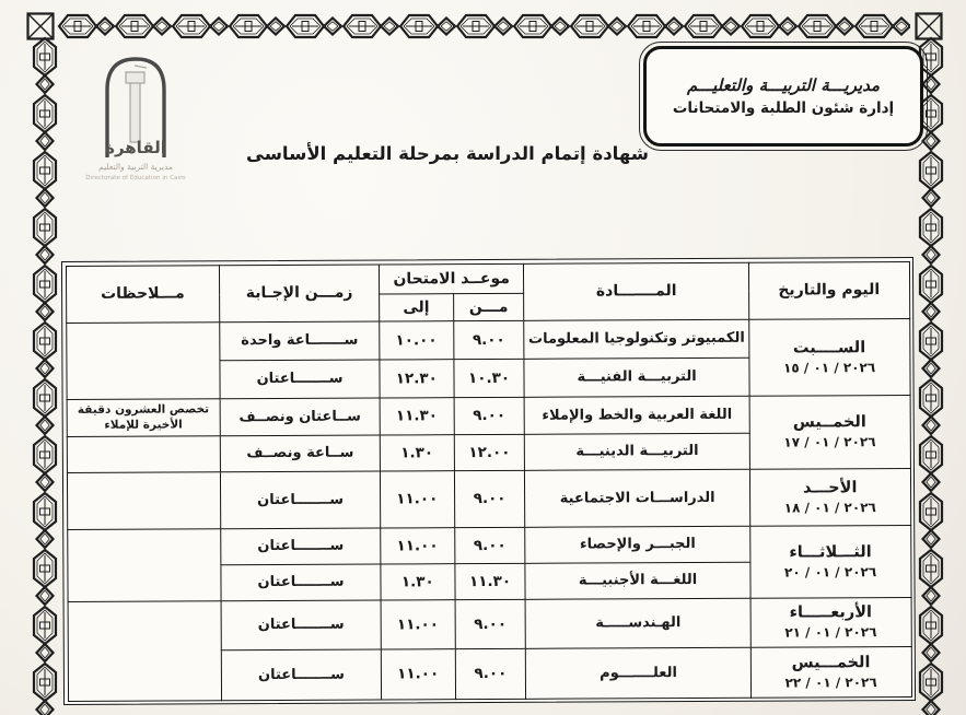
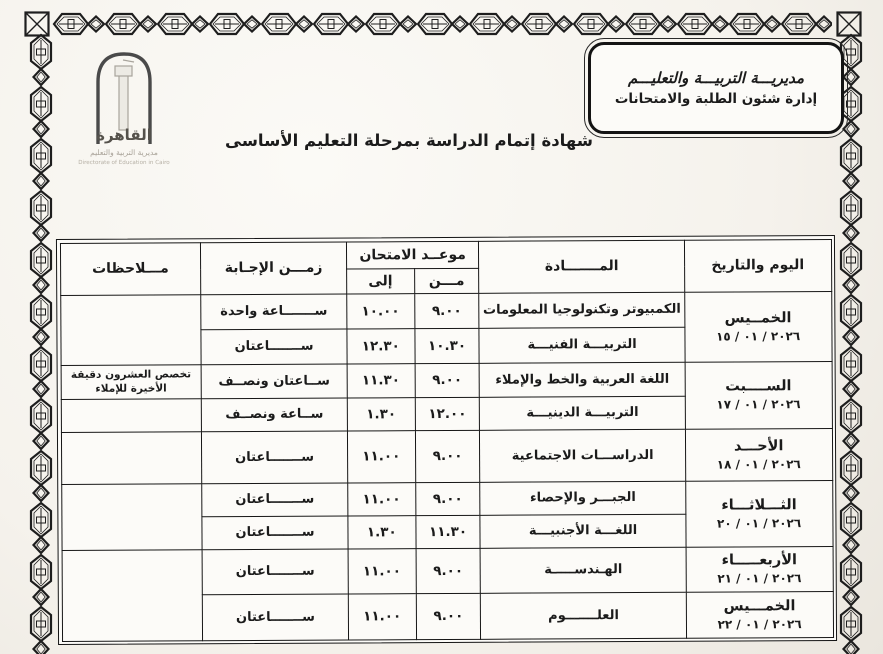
  مديريـــة التربيـــة والتعليـــم
  إدارة شئون الطلبة والامتحانات
  القاهرة
  مديرية التربية والتعليم
  شهادة إتمام الدراسة بمرحلة التعليم الأساسى
  اليوم والتاريخ	المـــــــادة	موعــد الامتحان	زمـــن الإجـابة	مـــلاحظات
  مـــن	إلى
- الســــبت ٢٠٢٦ / ٠١ / ١٥	الكمبيوتر وتكنولوجيا المعلومات	٩.٠٠	١٠.٠٠	ســـــــاعة واحدة
+ الخمــيس ٢٠٢٦ / ٠١ / ١٥	الكمبيوتر وتكنولوجيا المعلومات	٩.٠٠	١٠.٠٠	ســـــــاعة واحدة
  التربيـــة الفنيـــة	١٠.٣٠	١٢.٣٠	ســـــــاعتان
- الخمــيس ٢٠٢٦ / ٠١ / ١٧	اللغة العربية والخط والإملاء	٩.٠٠	١١.٣٠	ســاعتان ونصــف	تخصص العشرون دقيقة الأخيرة للإملاء
+ الســــبت ٢٠٢٦ / ٠١ / ١٧	اللغة العربية والخط والإملاء	٩.٠٠	١١.٣٠	ســاعتان ونصــف	تخصص العشرون دقيقة الأخيرة للإملاء
  التربيـــة الدينيـــة	١٢.٠٠	١.٣٠	ســاعة ونصــف
  الأحـــد ٢٠٢٦ / ٠١ / ١٨	الدراســـات الاجتماعية	٩.٠٠	١١.٠٠	ســـــــاعتان
  الثـــلاثـــاء ٢٠٢٦ / ٠١ / ٢٠	الجبـــر والإحصاء	٩.٠٠	١١.٠٠	ســـــــاعتان
  اللغـــة الأجنبيـــة	١١.٣٠	١.٣٠	ســـــــاعتان
  الأربعـــــاء ٢٠٢٦ / ٠١ / ٢١	الهـندســـــة	٩.٠٠	١١.٠٠	ســـــــاعتان
  الخمـــيس ٢٠٢٦ / ٠١ / ٢٢	العلـــــــوم	٩.٠٠	١١.٠٠	ســـــــاعتان
